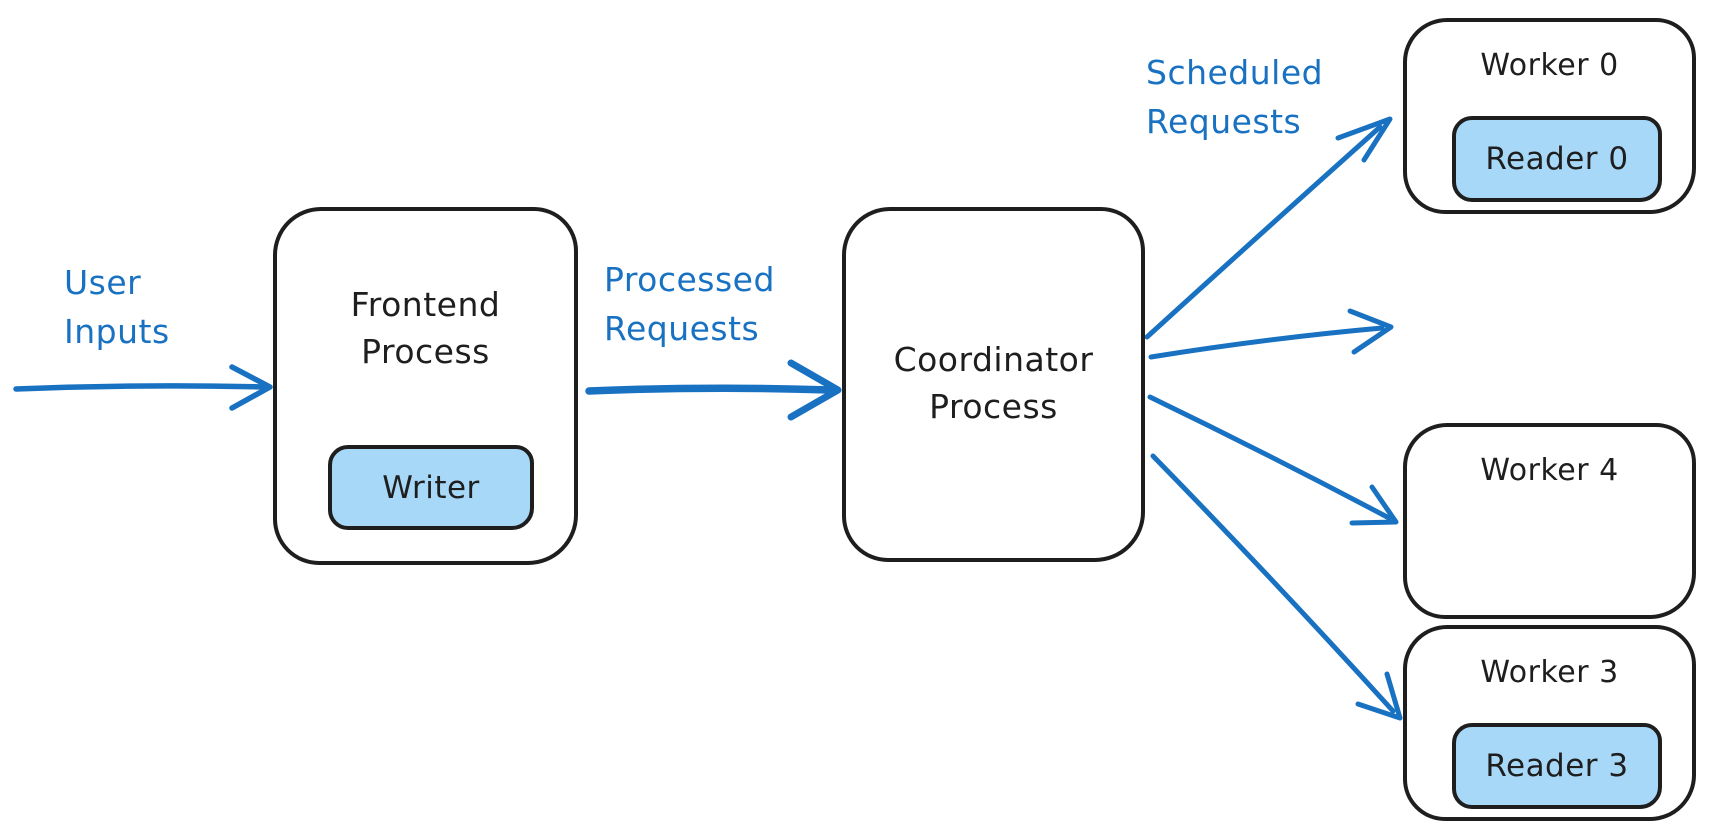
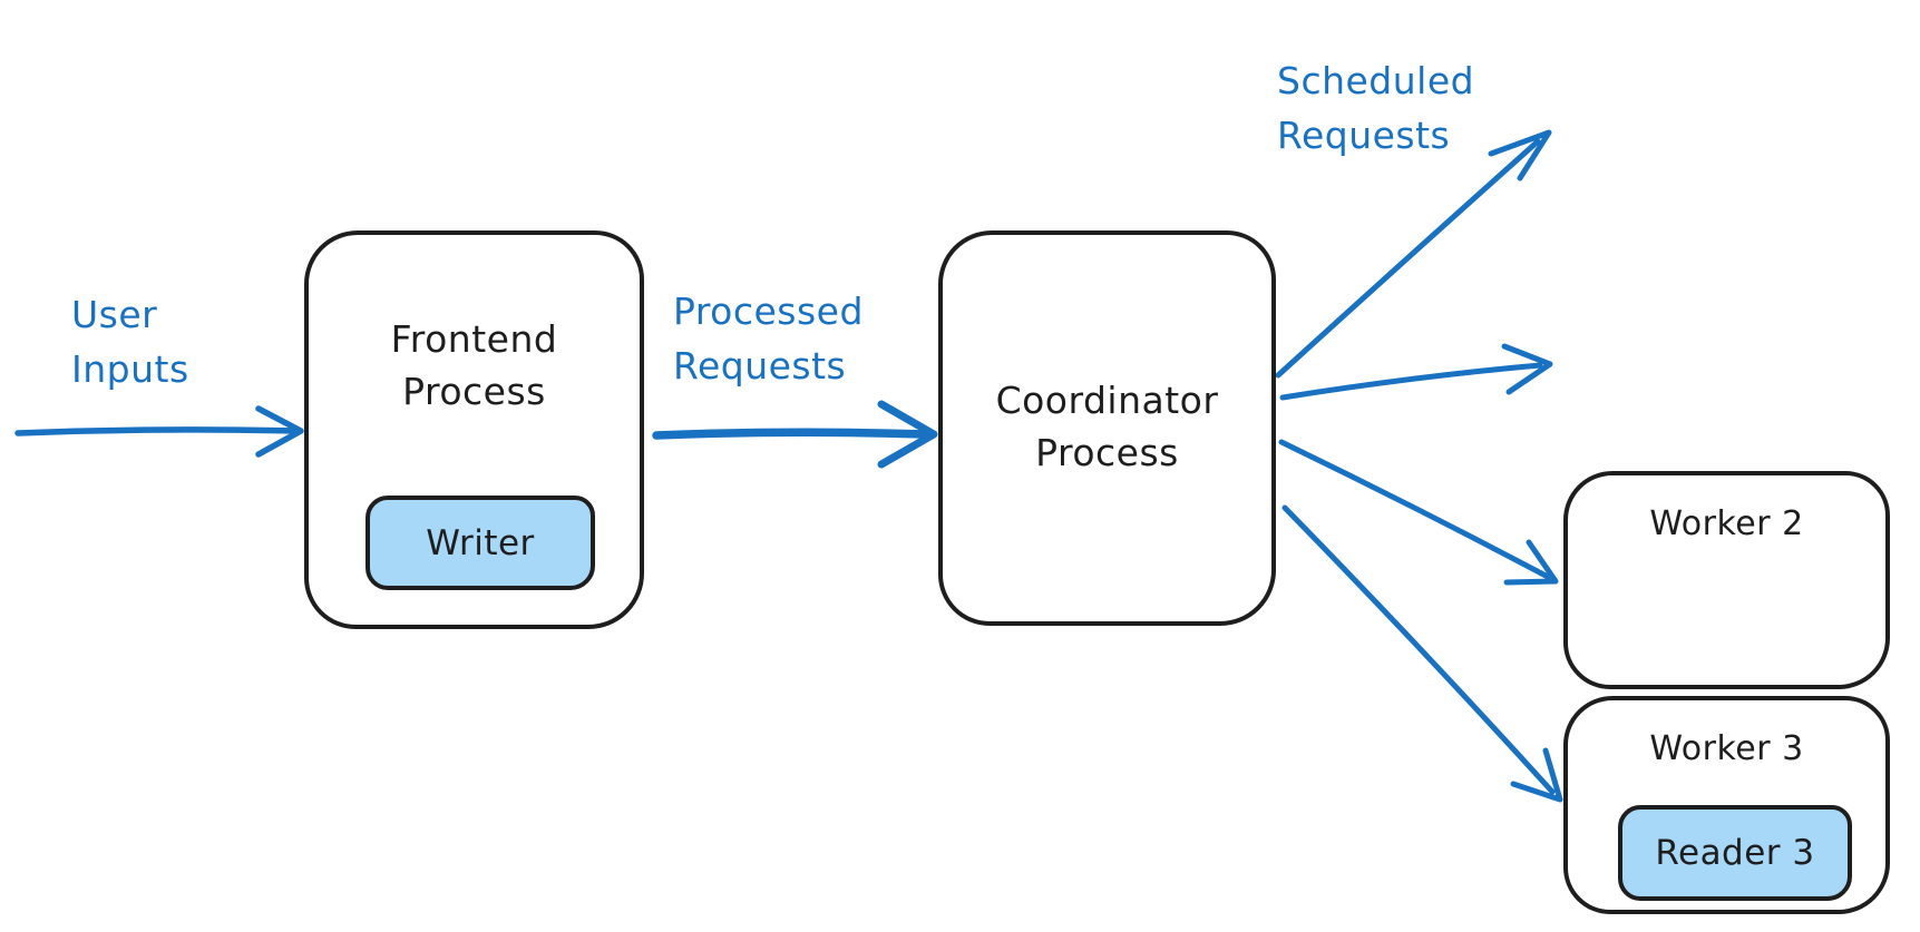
  User
  Inputs
  Processed
  Requests
  Scheduled
  Requests
  Frontend
  Process
  Writer
  Coordinator
  Process
- Worker 0
- Reader 0
- Worker 4
+ Worker 2
  Worker 3
  Reader 3
